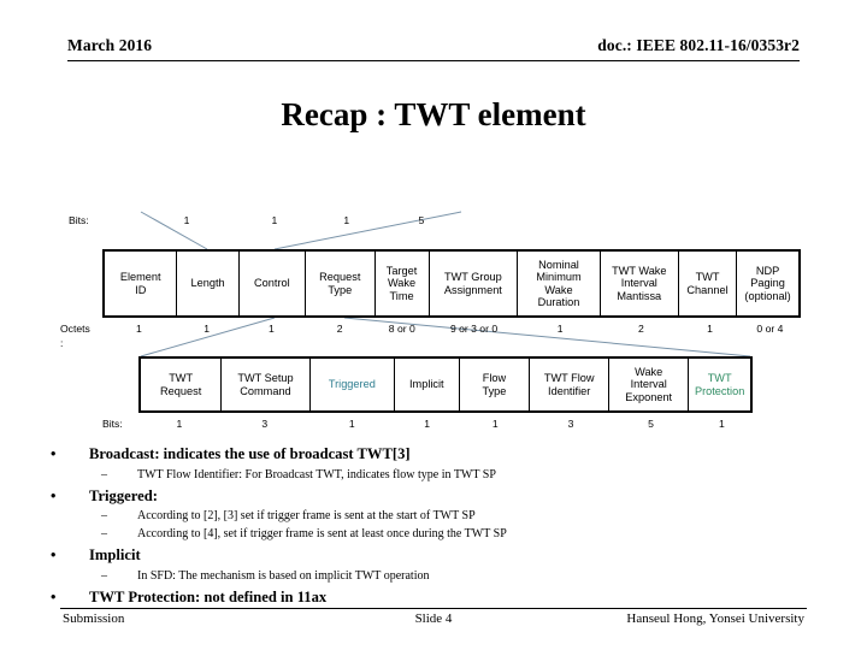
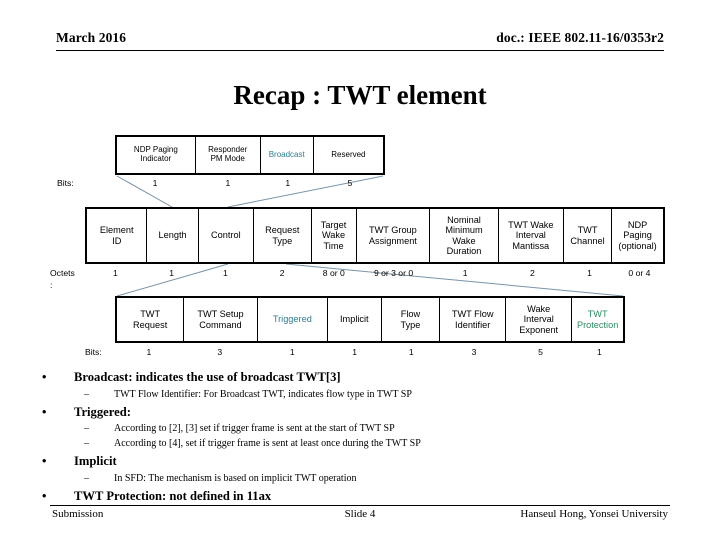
  March 2016
  doc.: IEEE 802.11-16/0353r2
  Recap : TWT element
+ NDP Paging
+ Indicator
+ Responder
+ PM Mode
+ Broadcast
+ Reserved
  Bits:
  1
  1
  1
  5
  Element
  ID
  Length
  Control
  Request
  Type
  Target
  Wake
  Time
  TWT Group
  Assignment
  Nominal
  Minimum
  Wake
  Duration
  TWT Wake
  Interval
  Mantissa
  TWT
  Channel
  NDP
  Paging
  (optional)
  Octets
  :
  1
  1
  1
  2
  8 or 0
  9 or 3 or 0
  1
  2
  1
  0 or 4
  TWT
  Request
  TWT Setup
  Command
  Triggered
  Implicit
  Flow
  Type
  TWT Flow
  Identifier
  Wake
  Interval
  Exponent
  TWT
  Protection
  Bits:
  1
  3
  1
  1
  1
  3
  5
  1
  •
  Broadcast: indicates the use of broadcast TWT[3]
  –
  TWT Flow Identifier: For Broadcast TWT, indicates flow type in TWT SP
  •
  Triggered:
  –
  According to [2], [3] set if trigger frame is sent at the start of TWT SP
  –
  According to [4], set if trigger frame is sent at least once during the TWT SP
  •
  Implicit
  –
  In SFD: The mechanism is based on implicit TWT operation
  •
  TWT Protection: not defined in 11ax
  Submission
  Slide 4
  Hanseul Hong, Yonsei University
